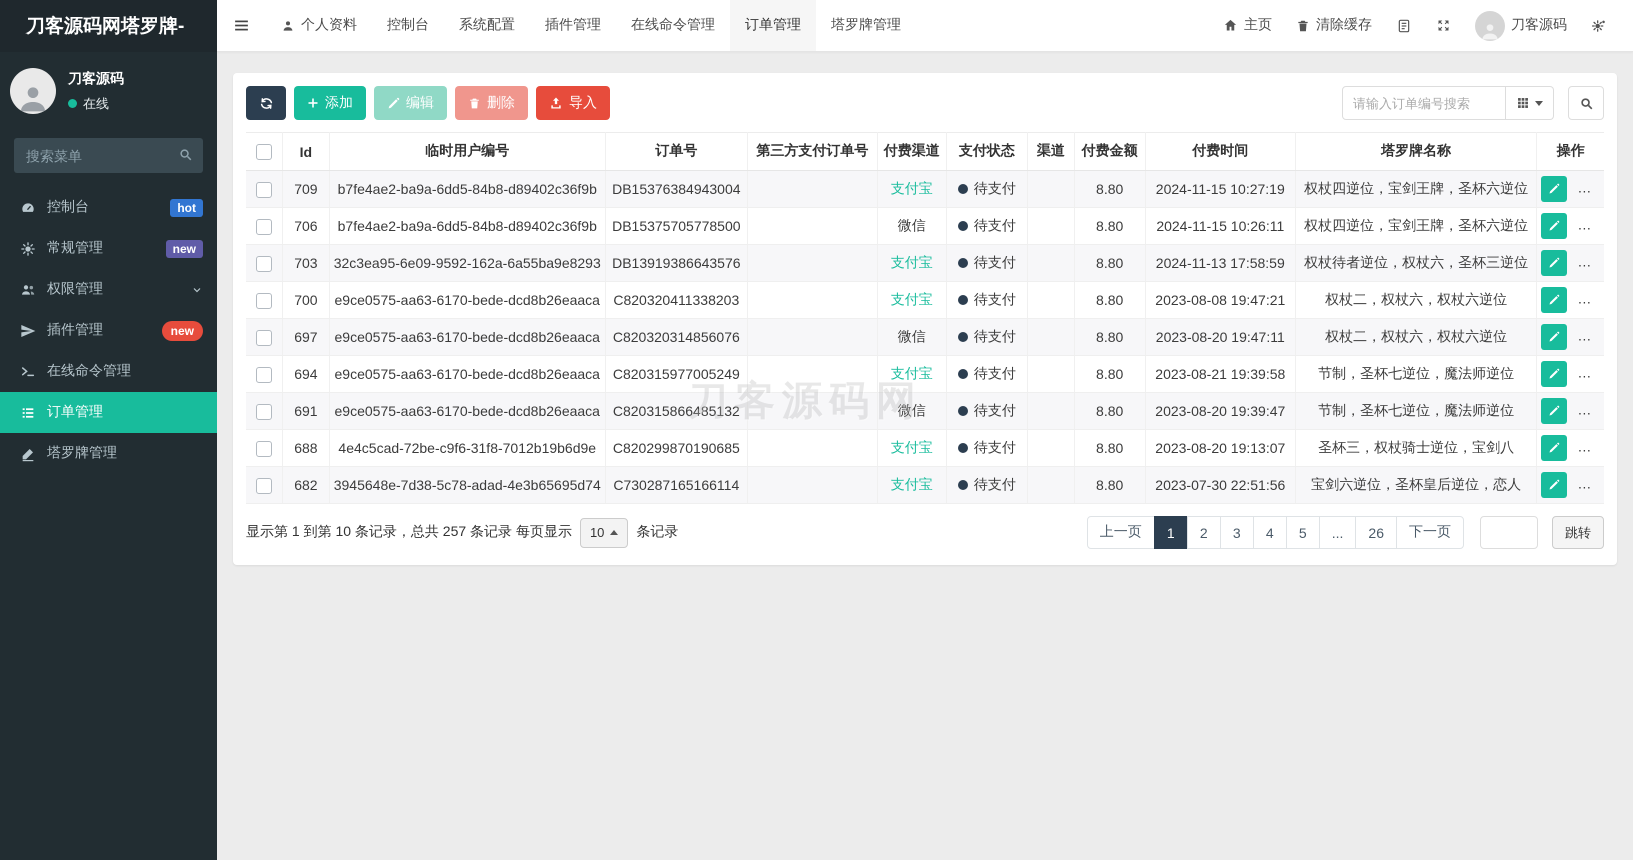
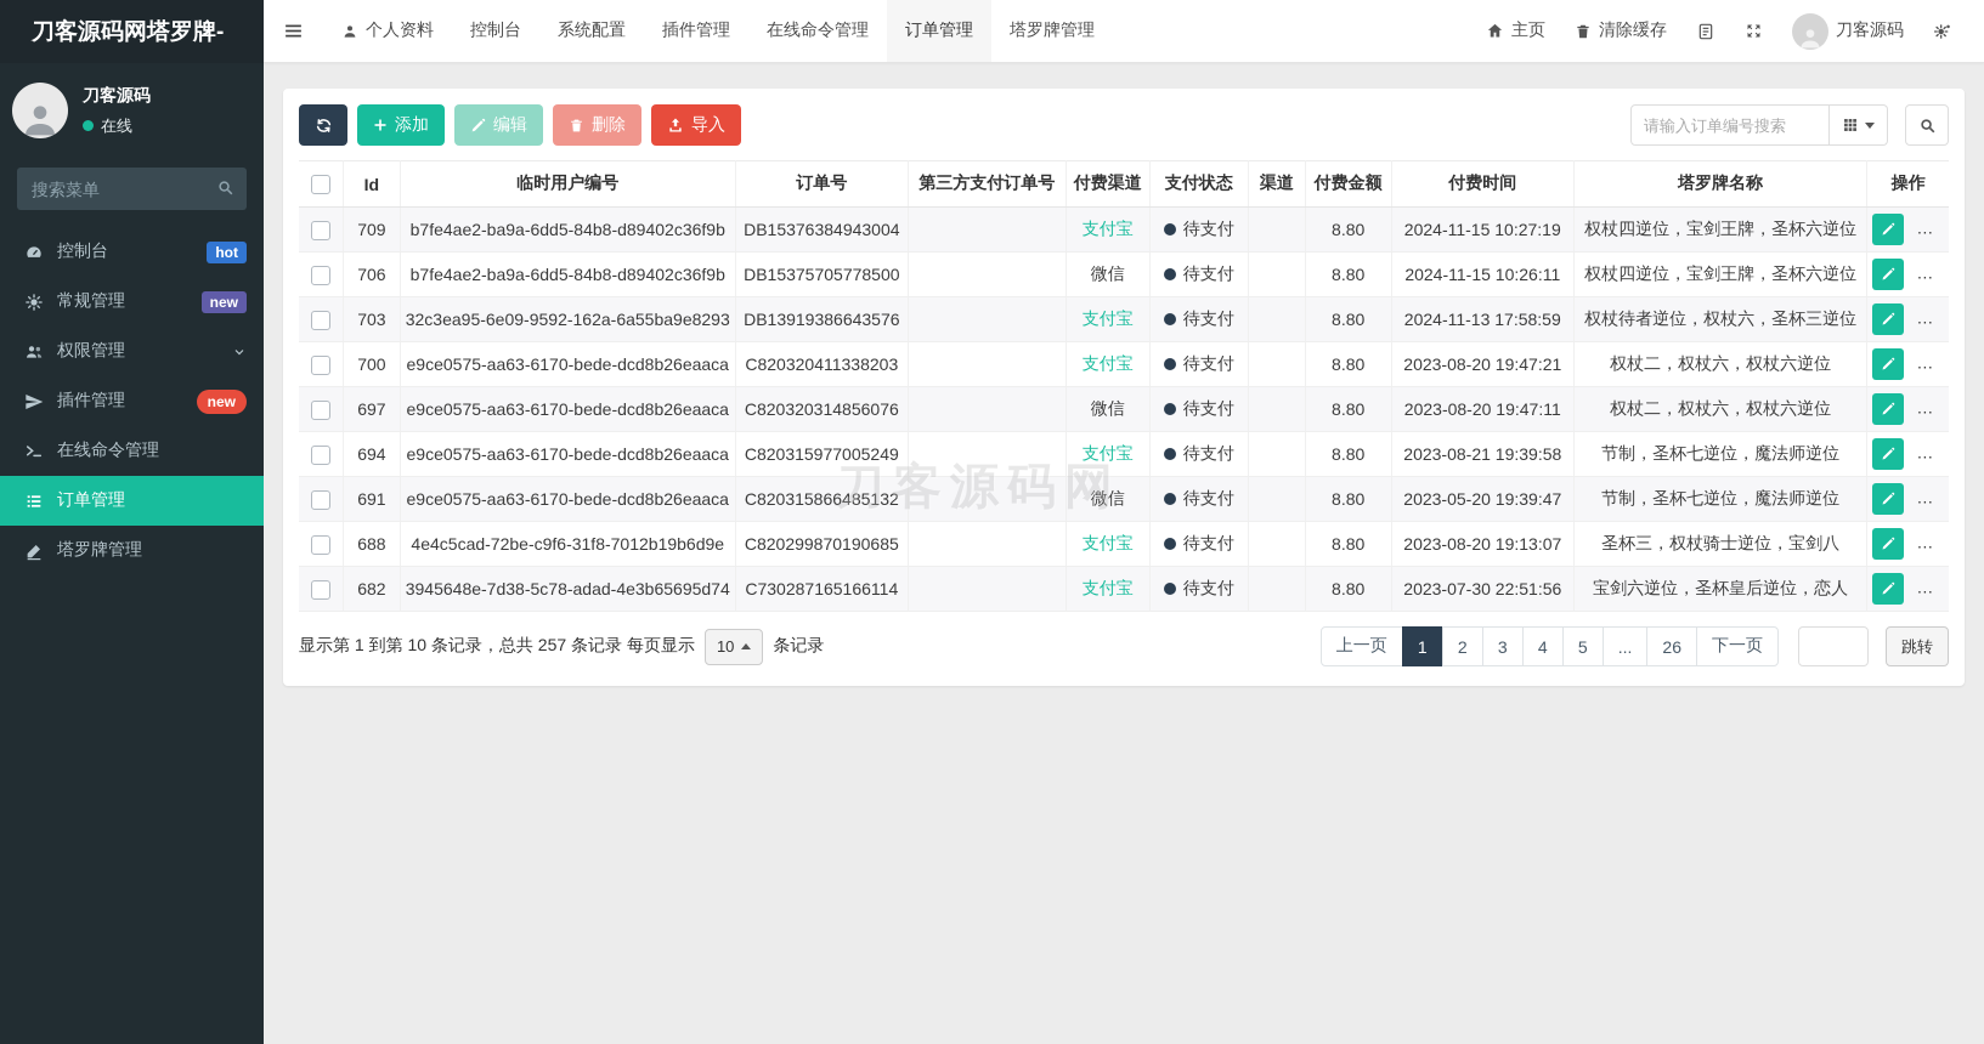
  刀客源码网塔罗牌-
  刀客源码
  在线
  搜索菜单
  控制台
  hot
  常规管理
  new
  权限管理
  插件管理
  new
  在线命令管理
  订单管理
  塔罗牌管理
  个人资料
  控制台
  系统配置
  插件管理
  在线命令管理
  订单管理
  塔罗牌管理
  主页
  清除缓存
  刀客源码
  添加
  编辑
  删除
  导入
  请输入订单编号搜索
  	Id	临时用户编号	订单号	第三方支付订单号	付费渠道	支付状态	渠道	付费金额	付费时间	塔罗牌名称	操作
  	709	b7fe4ae2-ba9a-6dd5-84b8-d89402c36f9b	DB15376384943004		支付宝	待支付		8.80	2024-11-15 10:27:19	权杖四逆位，宝剑王牌，圣杯六逆位
  	706	b7fe4ae2-ba9a-6dd5-84b8-d89402c36f9b	DB15375705778500		微信	待支付		8.80	2024-11-15 10:26:11	权杖四逆位，宝剑王牌，圣杯六逆位
  	703	32c3ea95-6e09-9592-162a-6a55ba9e8293	DB13919386643576		支付宝	待支付		8.80	2024-11-13 17:58:59	权杖待者逆位，权杖六，圣杯三逆位
- 	700	e9ce0575-aa63-6170-bede-dcd8b26eaaca	C820320411338203		支付宝	待支付		8.80	2023-08-08 19:47:21	权杖二，权杖六，权杖六逆位
+ 	700	e9ce0575-aa63-6170-bede-dcd8b26eaaca	C820320411338203		支付宝	待支付		8.80	2023-08-20 19:47:21	权杖二，权杖六，权杖六逆位
  	697	e9ce0575-aa63-6170-bede-dcd8b26eaaca	C820320314856076		微信	待支付		8.80	2023-08-20 19:47:11	权杖二，权杖六，权杖六逆位
  	694	e9ce0575-aa63-6170-bede-dcd8b26eaaca	C820315977005249		支付宝	待支付		8.80	2023-08-21 19:39:58	节制，圣杯七逆位，魔法师逆位
- 	691	e9ce0575-aa63-6170-bede-dcd8b26eaaca	C820315866485132		微信	待支付		8.80	2023-08-20 19:39:47	节制，圣杯七逆位，魔法师逆位
+ 	691	e9ce0575-aa63-6170-bede-dcd8b26eaaca	C820315866485132		微信	待支付		8.80	2023-05-20 19:39:47	节制，圣杯七逆位，魔法师逆位
  	688	4e4c5cad-72be-c9f6-31f8-7012b19b6d9e	C820299870190685		支付宝	待支付		8.80	2023-08-20 19:13:07	圣杯三，权杖骑士逆位，宝剑八
  	682	3945648e-7d38-5c78-adad-4e3b65695d74	C730287165166114		支付宝	待支付		8.80	2023-07-30 22:51:56	宝剑六逆位，圣杯皇后逆位，恋人
  刀客源码网
  显示第 1 到第 10 条记录，总共 257 条记录 每页显示
  10
  条记录
  上一页
  1
  2
  3
  4
  5
  ...
  26
  下一页
  跳转
